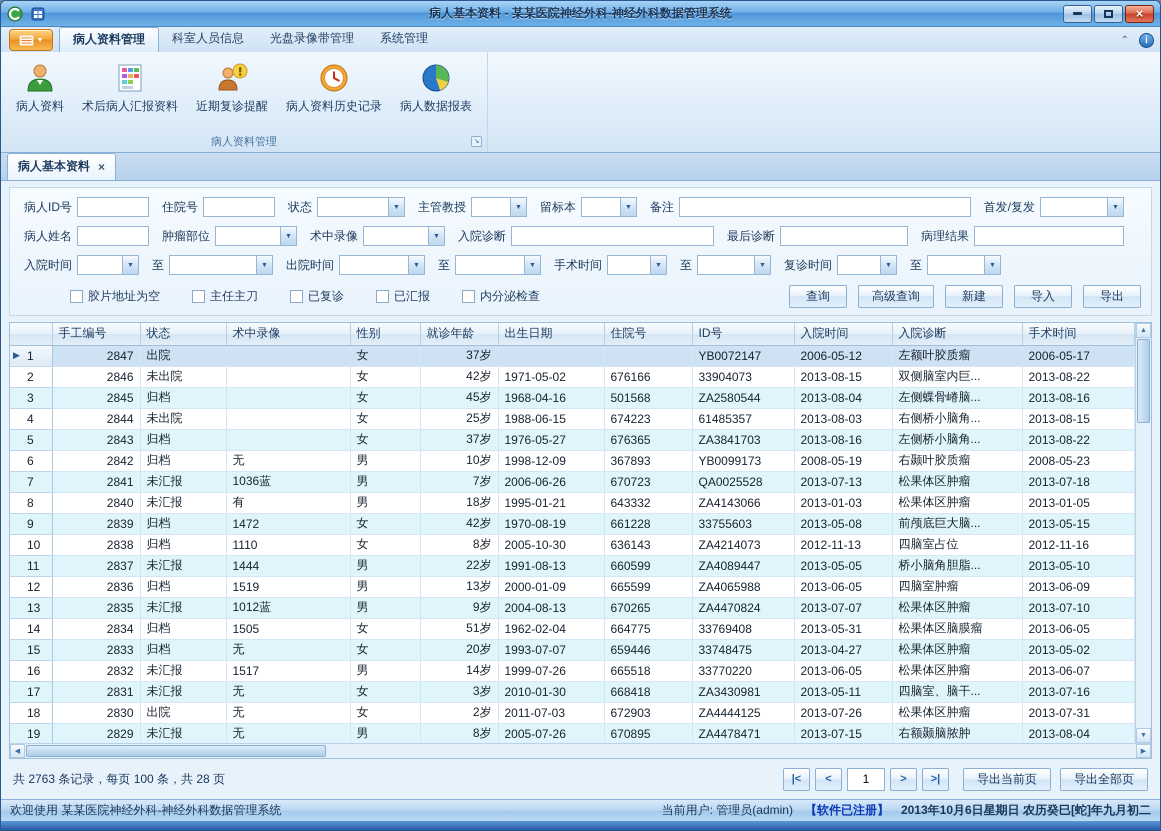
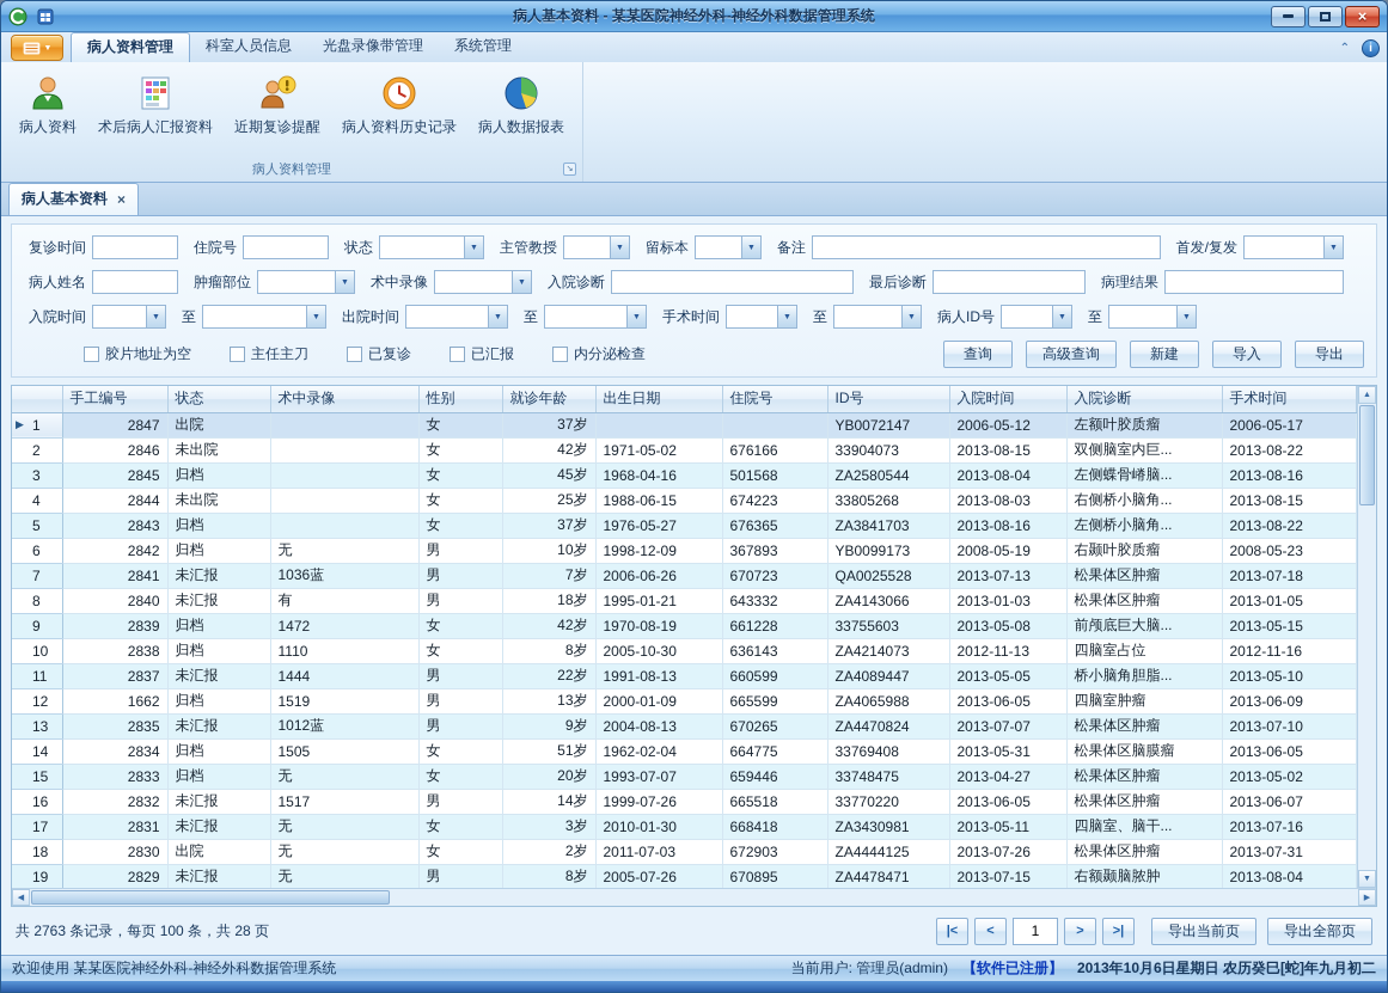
  病人基本资料 - 某某医院神经外科-神经外科数据管理系统
  ×
  病人资料管理
  科室人员信息
  光盘录像带管理
  系统管理
  ⌃
  i
  病人资料
  术后病人汇报资料
  近期复诊提醒
  病人资料历史记录
  病人数据报表
  病人资料管理
  病人基本资料
  ×
- 病人ID号
+ 复诊时间
  住院号
  状态
  主管教授
  留标本
  备注
  首发/复发
  病人姓名
  肿瘤部位
  术中录像
  入院诊断
  最后诊断
  病理结果
  入院时间
  至
  出院时间
  至
  手术时间
  至
- 复诊时间
+ 病人ID号
  至
  胶片地址为空
  主任主刀
  已复诊
  已汇报
  内分泌检查
  查询
  高级查询
  新建
  导入
  导出
  	手工编号	状态	术中录像	性别	就诊年龄	出生日期	住院号	ID号	入院时间	入院诊断	手术时间
  ▶ 1	2847	出院		女	37岁			YB0072147	2006-05-12	左额叶胶质瘤	2006-05-17
  2	2846	未出院		女	42岁	1971-05-02	676166	33904073	2013-08-15	双侧脑室内巨...	2013-08-22
  3	2845	归档		女	45岁	1968-04-16	501568	ZA2580544	2013-08-04	左侧蝶骨嵴脑...	2013-08-16
- 4	2844	未出院		女	25岁	1988-06-15	674223	61485357	2013-08-03	右侧桥小脑角...	2013-08-15
+ 4	2844	未出院		女	25岁	1988-06-15	674223	33805268	2013-08-03	右侧桥小脑角...	2013-08-15
  5	2843	归档		女	37岁	1976-05-27	676365	ZA3841703	2013-08-16	左侧桥小脑角...	2013-08-22
  6	2842	归档	无	男	10岁	1998-12-09	367893	YB0099173	2008-05-19	右颞叶胶质瘤	2008-05-23
  7	2841	未汇报	1036蓝	男	7岁	2006-06-26	670723	QA0025528	2013-07-13	松果体区肿瘤	2013-07-18
  8	2840	未汇报	有	男	18岁	1995-01-21	643332	ZA4143066	2013-01-03	松果体区肿瘤	2013-01-05
  9	2839	归档	1472	女	42岁	1970-08-19	661228	33755603	2013-05-08	前颅底巨大脑...	2013-05-15
  10	2838	归档	1110	女	8岁	2005-10-30	636143	ZA4214073	2012-11-13	四脑室占位	2012-11-16
  11	2837	未汇报	1444	男	22岁	1991-08-13	660599	ZA4089447	2013-05-05	桥小脑角胆脂...	2013-05-10
- 12	2836	归档	1519	男	13岁	2000-01-09	665599	ZA4065988	2013-06-05	四脑室肿瘤	2013-06-09
+ 12	1662	归档	1519	男	13岁	2000-01-09	665599	ZA4065988	2013-06-05	四脑室肿瘤	2013-06-09
  13	2835	未汇报	1012蓝	男	9岁	2004-08-13	670265	ZA4470824	2013-07-07	松果体区肿瘤	2013-07-10
  14	2834	归档	1505	女	51岁	1962-02-04	664775	33769408	2013-05-31	松果体区脑膜瘤	2013-06-05
  15	2833	归档	无	女	20岁	1993-07-07	659446	33748475	2013-04-27	松果体区肿瘤	2013-05-02
  16	2832	未汇报	1517	男	14岁	1999-07-26	665518	33770220	2013-06-05	松果体区肿瘤	2013-06-07
  17	2831	未汇报	无	女	3岁	2010-01-30	668418	ZA3430981	2013-05-11	四脑室、脑干...	2013-07-16
  18	2830	出院	无	女	2岁	2011-07-03	672903	ZA4444125	2013-07-26	松果体区肿瘤	2013-07-31
  19	2829	未汇报	无	男	8岁	2005-07-26	670895	ZA4478471	2013-07-15	右额颞脑脓肿	2013-08-04
  共 2763 条记录，每页 100 条，共 28 页
  |<
  <
  1
  >
  >|
  导出当前页
  导出全部页
  欢迎使用 某某医院神经外科-神经外科数据管理系统
  当前用户: 管理员(admin)
  【软件已注册】
  2013年10月6日星期日 农历癸巳[蛇]年九月初二
